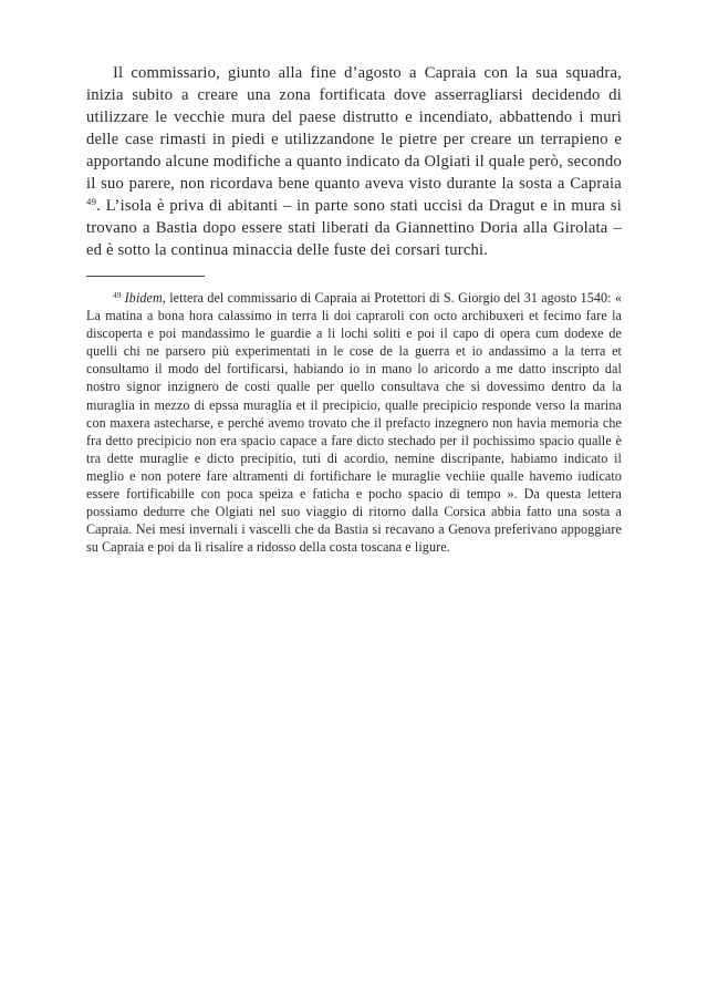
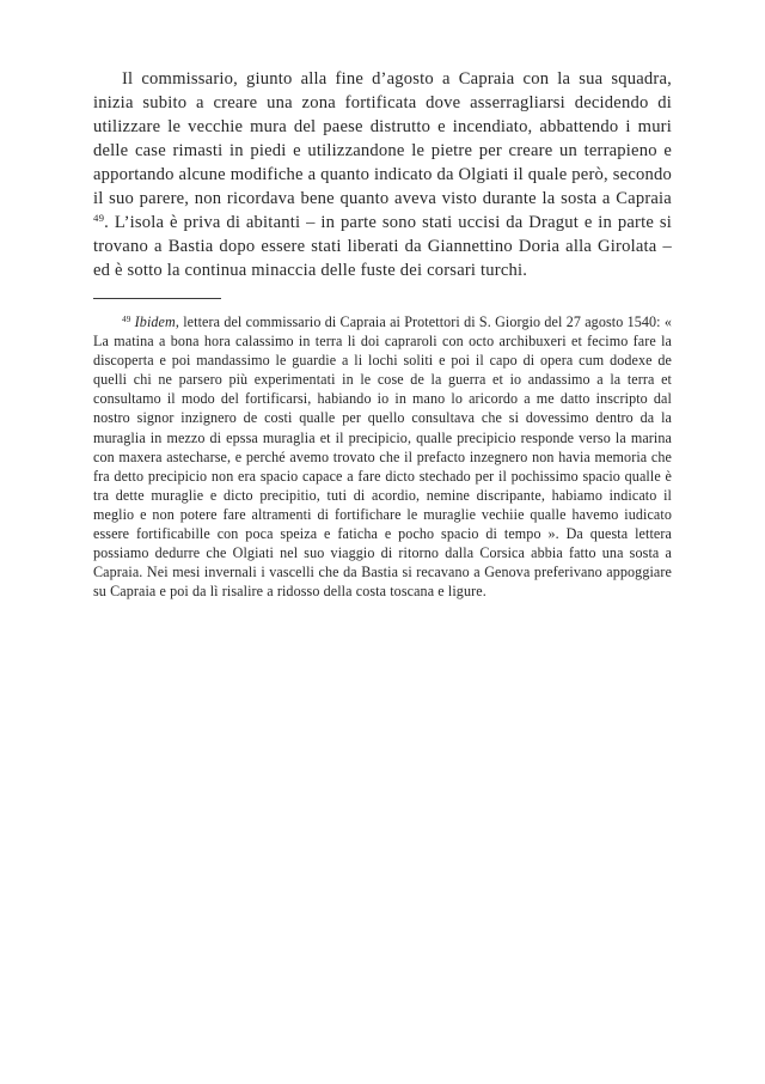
- Il commissario, giunto alla fine d’agosto a Capraia con la sua squadra, inizia subito a creare una zona fortificata dove asserragliarsi decidendo di utilizzare le vecchie mura del paese distrutto e incendiato, abbattendo i muri delle case rimasti in piedi e utilizzandone le pietre per creare un terrapieno e apportando alcune modifiche a quanto indicato da Olgiati il quale però, secondo il suo parere, non ricordava bene quanto aveva visto durante la sosta a Capraia 49. L’isola è priva di abitanti – in parte sono stati uccisi da Dragut e in mura si trovano a Bastia dopo essere stati liberati da Giannettino Doria alla Girolata – ed è sotto la continua minaccia delle fuste dei corsari turchi.
+ Il commissario, giunto alla fine d’agosto a Capraia con la sua squadra, inizia subito a creare una zona fortificata dove asserragliarsi decidendo di utilizzare le vecchie mura del paese distrutto e incendiato, abbattendo i muri delle case rimasti in piedi e utilizzandone le pietre per creare un terrapieno e apportando alcune modifiche a quanto indicato da Olgiati il quale però, secondo il suo parere, non ricordava bene quanto aveva visto durante la sosta a Capraia 49. L’isola è priva di abitanti – in parte sono stati uccisi da Dragut e in parte si trovano a Bastia dopo essere stati liberati da Giannettino Doria alla Girolata – ed è sotto la continua minaccia delle fuste dei corsari turchi.
- 49 Ibidem, lettera del commissario di Capraia ai Protettori di S. Giorgio del 31 agosto 1540: « La matina a bona hora calassimo in terra li doi capraroli con octo archibuxeri et fecimo fare la discoperta e poi mandassimo le guardie a li lochi soliti e poi il capo di opera cum dodexe de quelli chi ne parsero più experimentati in le cose de la guerra et io andassimo a la terra et consultamo il modo del fortificarsi, habiando io in mano lo aricordo a me datto inscripto dal nostro signor inzignero de costi qualle per quello consultava che si dovessimo dentro da la muraglia in mezzo di epssa muraglia et il precipicio, qualle precipicio responde verso la marina con maxera astecharse, e perché avemo trovato che il prefacto inzegnero non havia memoria che fra detto precipicio non era spacio capace a fare dicto stechado per il pochissimo spacio qualle è tra dette muraglie e dicto precipitio, tuti di acordio, nemine discripante, habiamo indicato il meglio e non potere fare altramenti di fortifichare le muraglie vechiie qualle havemo iudicato essere fortificabille con poca speiza e faticha e pocho spacio di tempo ». Da questa lettera possiamo dedurre che Olgiati nel suo viaggio di ritorno dalla Corsica abbia fatto una sosta a Capraia. Nei mesi invernali i vascelli che da Bastia si recavano a Genova preferivano appoggiare su Capraia e poi da lì risalire a ridosso della costa toscana e ligure.
+ 49 Ibidem, lettera del commissario di Capraia ai Protettori di S. Giorgio del 27 agosto 1540: « La matina a bona hora calassimo in terra li doi capraroli con octo archibuxeri et fecimo fare la discoperta e poi mandassimo le guardie a li lochi soliti e poi il capo di opera cum dodexe de quelli chi ne parsero più experimentati in le cose de la guerra et io andassimo a la terra et consultamo il modo del fortificarsi, habiando io in mano lo aricordo a me datto inscripto dal nostro signor inzignero de costi qualle per quello consultava che si dovessimo dentro da la muraglia in mezzo di epssa muraglia et il precipicio, qualle precipicio responde verso la marina con maxera astecharse, e perché avemo trovato che il prefacto inzegnero non havia memoria che fra detto precipicio non era spacio capace a fare dicto stechado per il pochissimo spacio qualle è tra dette muraglie e dicto precipitio, tuti di acordio, nemine discripante, habiamo indicato il meglio e non potere fare altramenti di fortifichare le muraglie vechiie qualle havemo iudicato essere fortificabille con poca speiza e faticha e pocho spacio di tempo ». Da questa lettera possiamo dedurre che Olgiati nel suo viaggio di ritorno dalla Corsica abbia fatto una sosta a Capraia. Nei mesi invernali i vascelli che da Bastia si recavano a Genova preferivano appoggiare su Capraia e poi da lì risalire a ridosso della costa toscana e ligure.
